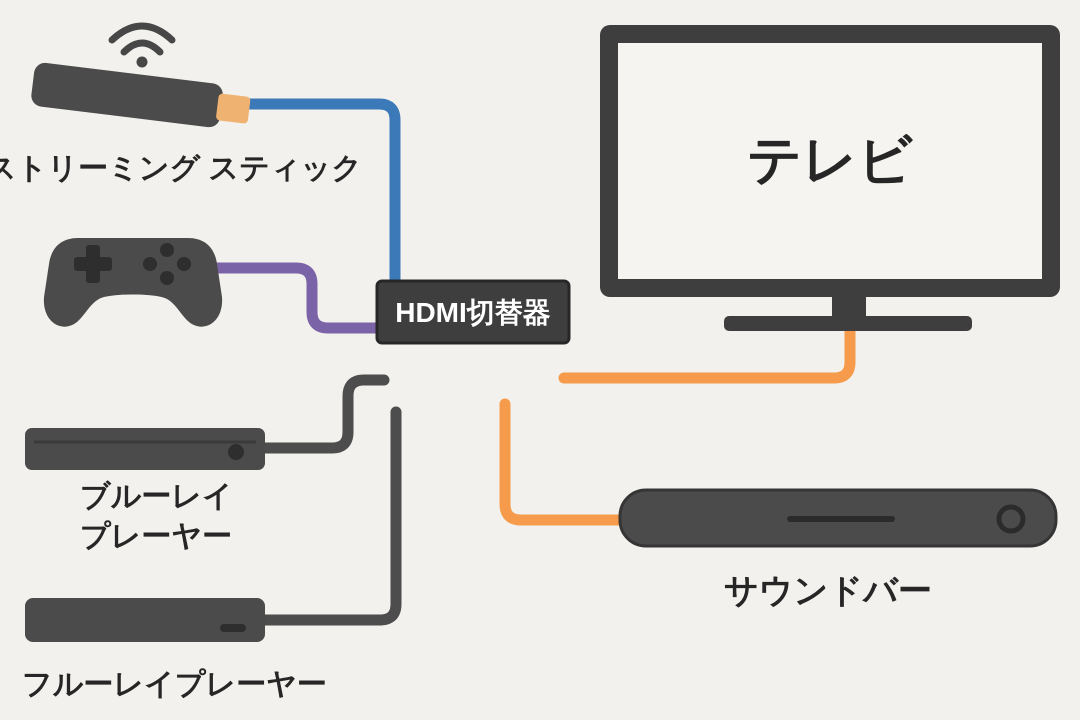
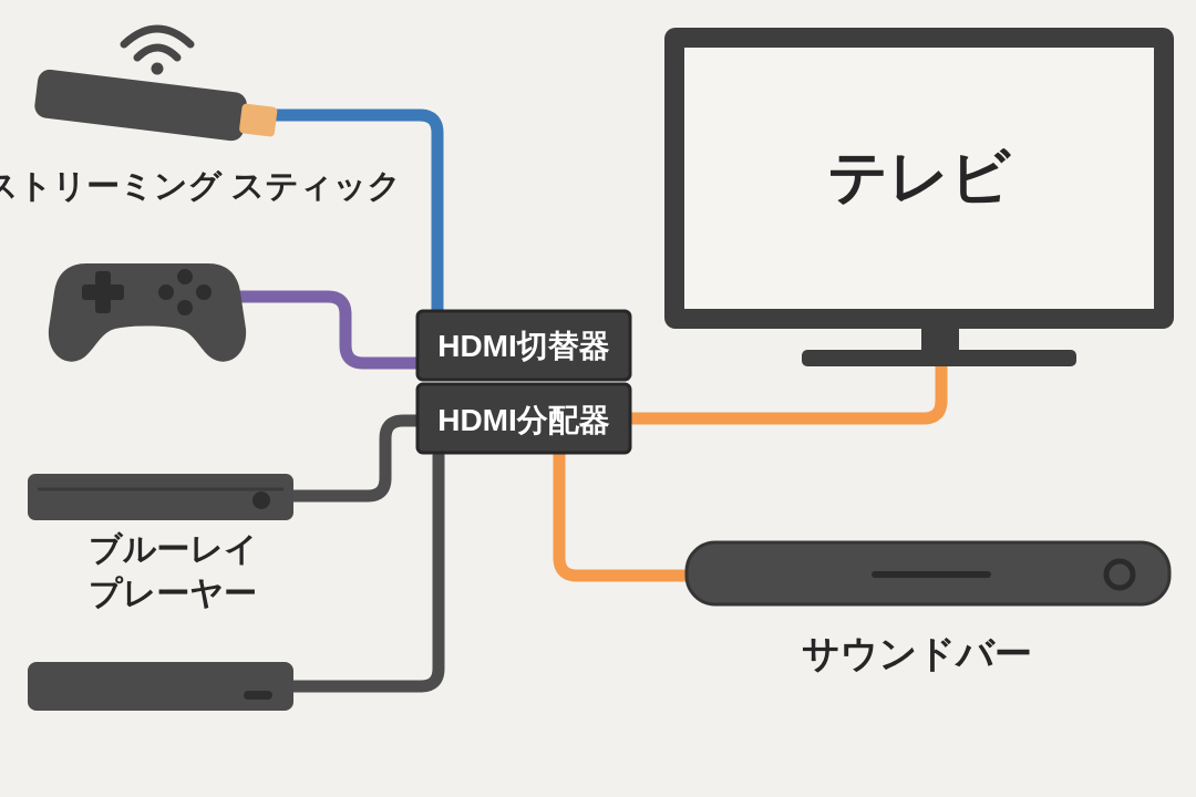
  ストリーミング スティック
  ブルーレイ
  プレーヤー
- フルーレイプレーヤー
  テレビ
  HDMI切替器
+ HDMI分配器
  サウンドバー
